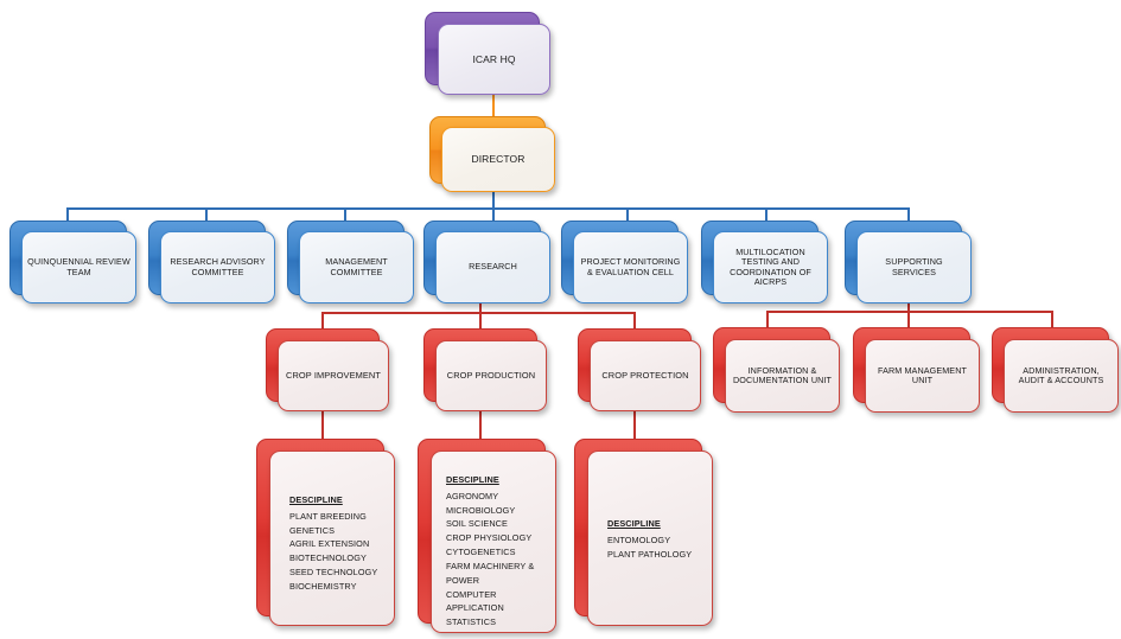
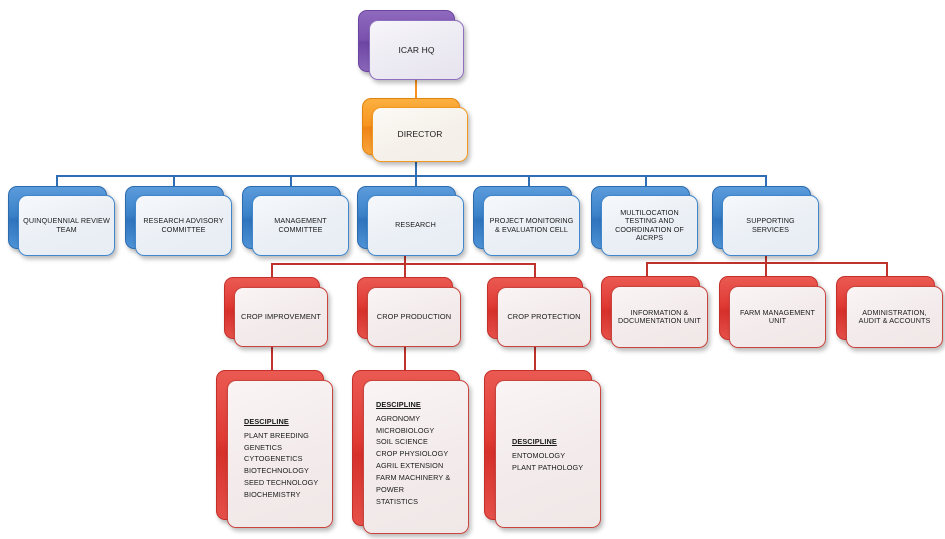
  ICAR HQ
  DIRECTOR
  QUINQUENNIAL REVIEW TEAM
  RESEARCH ADVISORY COMMITTEE
  MANAGEMENT COMMITTEE
  RESEARCH
  PROJECT MONITORING & EVALUATION CELL
  MULTILOCATION TESTING AND COORDINATION OF AICRPS
  SUPPORTING SERVICES
  CROP IMPROVEMENT
  CROP PRODUCTION
  CROP PROTECTION
  INFORMATION & DOCUMENTATION UNIT
  FARM MANAGEMENT UNIT
  ADMINISTRATION, AUDIT & ACCOUNTS
  DESCIPLINE
  PLANT BREEDING
  GENETICS
- AGRIL EXTENSION
+ CYTOGENETICS
  BIOTECHNOLOGY
  SEED TECHNOLOGY
  BIOCHEMISTRY
  DESCIPLINE
  AGRONOMY
  MICROBIOLOGY
  SOIL SCIENCE
  CROP PHYSIOLOGY
- CYTOGENETICS
+ AGRIL EXTENSION
  FARM MACHINERY & POWER
- COMPUTER APPLICATION
  STATISTICS
  DESCIPLINE
  ENTOMOLOGY
  PLANT PATHOLOGY
